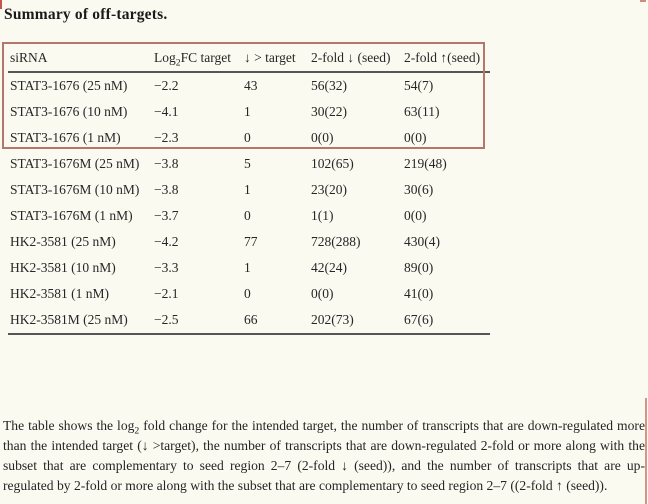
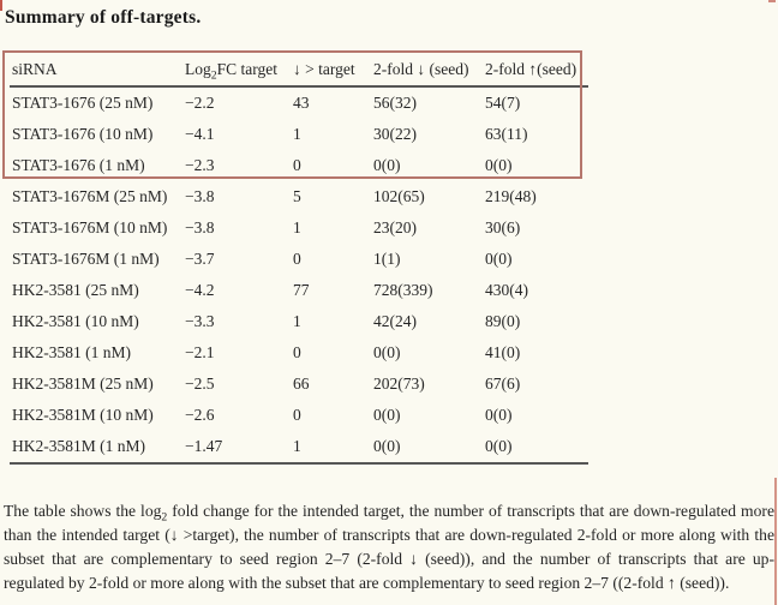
  Summary of off-targets.
  siRNA	Log2FC target	↓ > target	2-fold ↓ (seed)	2-fold ↑(seed)
  STAT3-1676 (25 nM)	−2.2	43	56(32)	54(7)
  STAT3-1676 (10 nM)	−4.1	1	30(22)	63(11)
  STAT3-1676 (1 nM)	−2.3	0	0(0)	0(0)
  STAT3-1676M (25 nM)	−3.8	5	102(65)	219(48)
  STAT3-1676M (10 nM)	−3.8	1	23(20)	30(6)
  STAT3-1676M (1 nM)	−3.7	0	1(1)	0(0)
- HK2-3581 (25 nM)	−4.2	77	728(288)	430(4)
+ HK2-3581 (25 nM)	−4.2	77	728(339)	430(4)
  HK2-3581 (10 nM)	−3.3	1	42(24)	89(0)
  HK2-3581 (1 nM)	−2.1	0	0(0)	41(0)
  HK2-3581M (25 nM)	−2.5	66	202(73)	67(6)
+ HK2-3581M (10 nM)	−2.6	0	0(0)	0(0)
+ HK2-3581M (1 nM)	−1.47	1	0(0)	0(0)
  The table shows the log2 fold change for the intended target, the number of transcripts that are down-regulated more than the intended target (↓ >target), the number of transcripts that are down-regulated 2-fold or more along with the subset that are complementary to seed region 2–7 (2-fold ↓ (seed)), and the number of transcripts that are up-regulated by 2-fold or more along with the subset that are complementary to seed region 2–7 ((2-fold ↑ (seed)).
